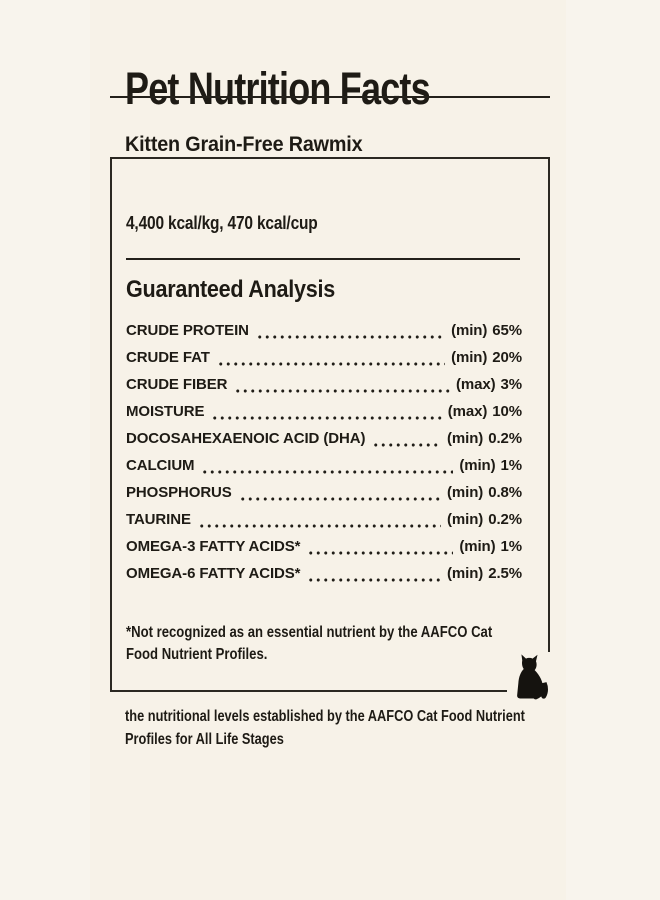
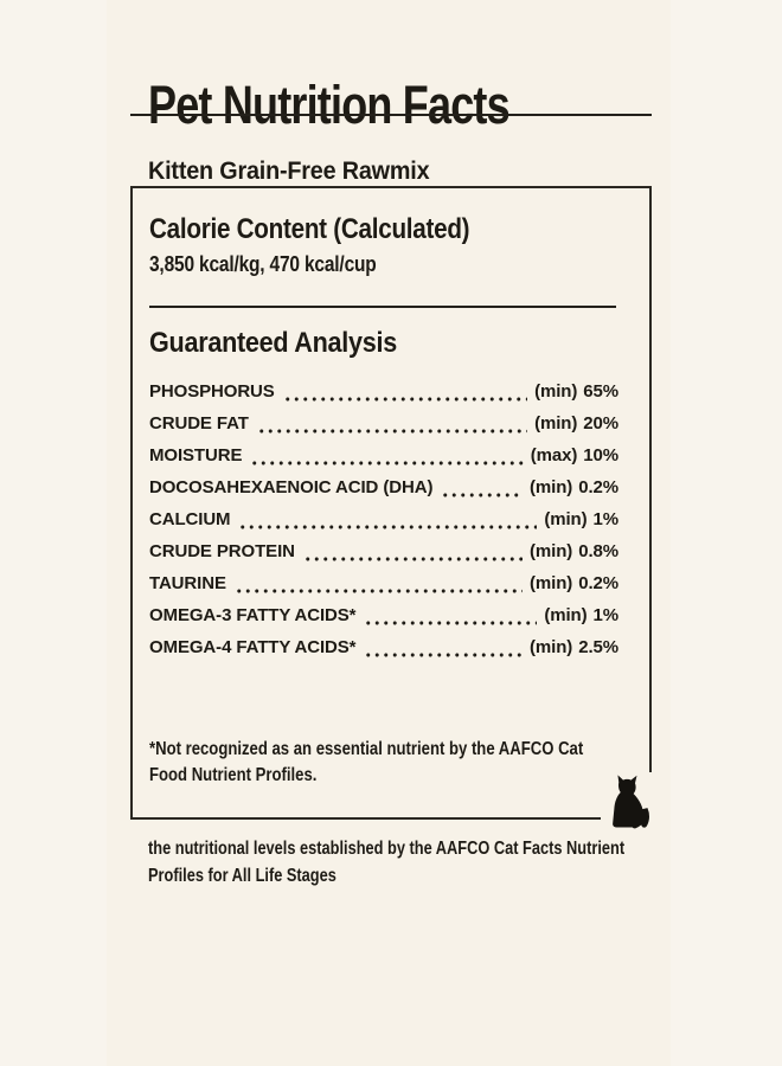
  Pet Nutrition Facts
  Kitten Grain-Free Rawmix
+ Calorie Content (Calculated)
- 4,400 kcal/kg, 470 kcal/cup
+ 3,850 kcal/kg, 470 kcal/cup
  Guaranteed Analysis
- CRUDE PROTEIN
+ PHOSPHORUS
  (min) 65%
  CRUDE FAT
  (min) 20%
- CRUDE FIBER
- (max) 3%
  MOISTURE
  (max) 10%
  DOCOSAHEXAENOIC ACID (DHA)
  (min) 0.2%
  CALCIUM
  (min) 1%
- PHOSPHORUS
+ CRUDE PROTEIN
  (min) 0.8%
  TAURINE
  (min) 0.2%
  OMEGA-3 FATTY ACIDS*
  (min) 1%
- OMEGA-6 FATTY ACIDS*
+ OMEGA-4 FATTY ACIDS*
  (min) 2.5%
  *Not recognized as an essential nutrient by the AAFCO Cat
  Food Nutrient Profiles.
- the nutritional levels established by the AAFCO Cat Food Nutrient
+ the nutritional levels established by the AAFCO Cat Facts Nutrient
  Profiles for All Life Stages
